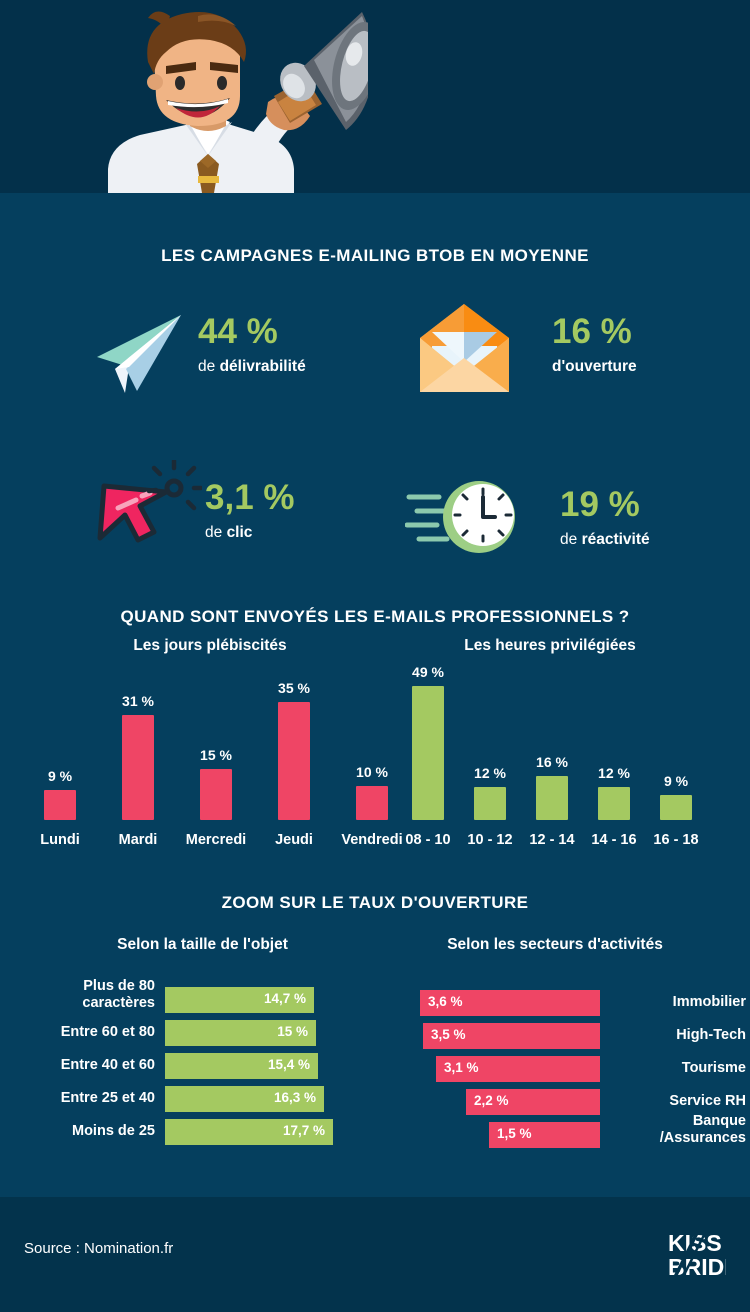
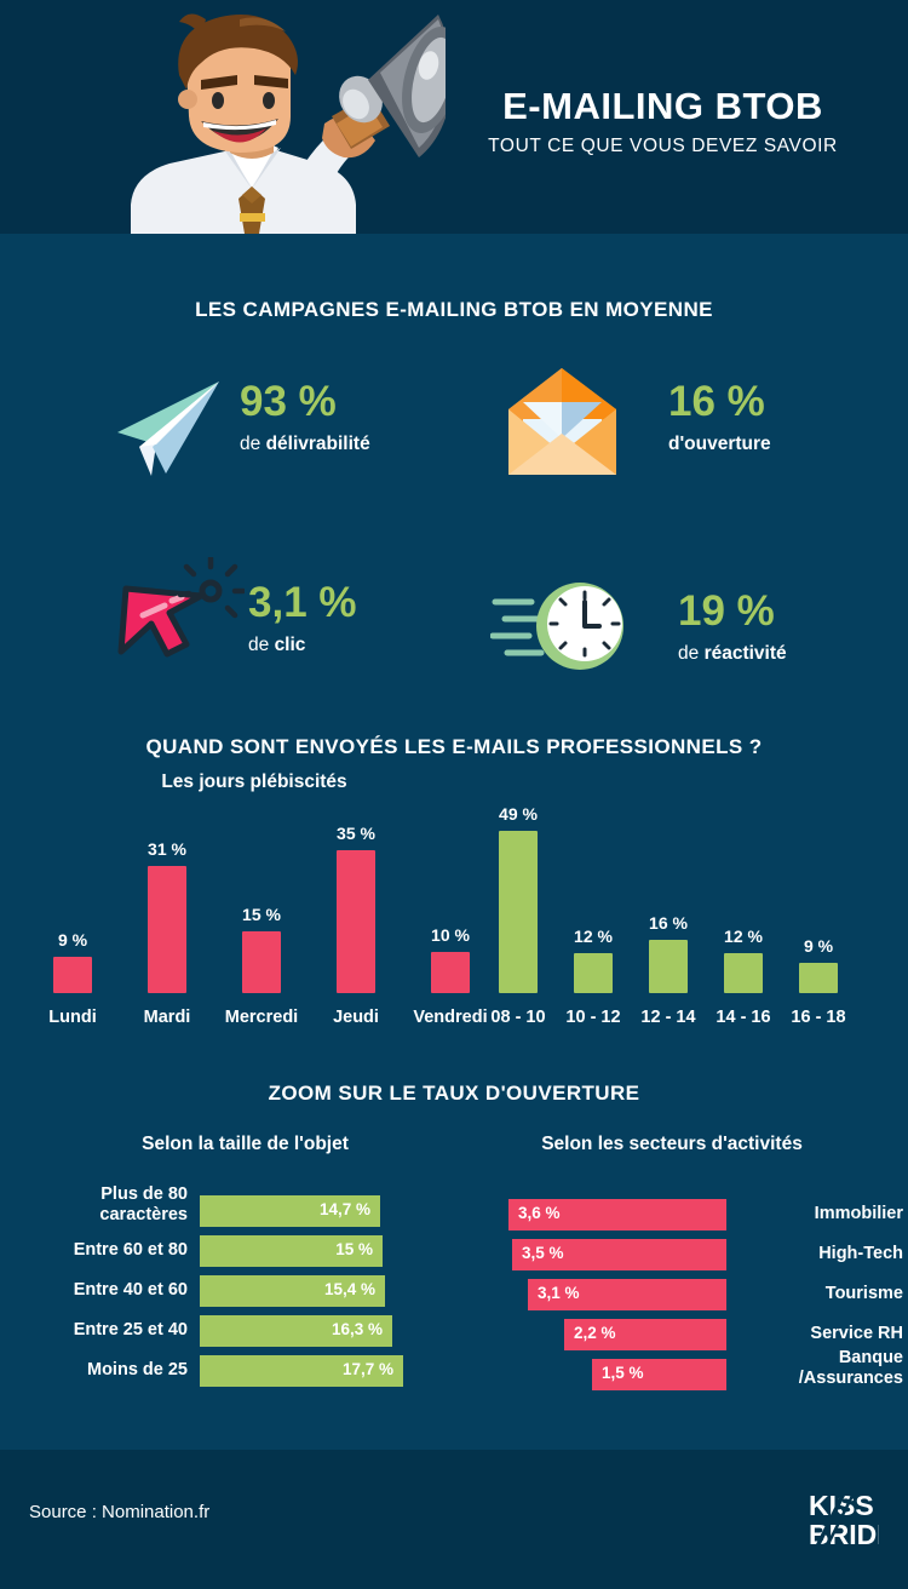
+ E-MAILING BTOB
+ TOUT CE QUE VOUS DEVEZ SAVOIR
  LES CAMPAGNES E-MAILING BTOB EN MOYENNE
- 44 %
+ 93 %
  de délivrabilité
  16 %
  d'ouverture
  3,1 %
  de clic
  19 %
  de réactivité
  QUAND SONT ENVOYÉS LES E-MAILS PROFESSIONNELS ?
  Les jours plébiscités
- Les heures privilégiées
  9 %
  Lundi
  31 %
  Mardi
  15 %
  Mercredi
  35 %
  Jeudi
  10 %
  Vendredi
  49 %
  08 - 10
  12 %
  10 - 12
  16 %
  12 - 14
  12 %
  14 - 16
  9 %
  16 - 18
  ZOOM SUR LE TAUX D'OUVERTURE
  Selon la taille de l'objet
  Selon les secteurs d'activités
  14,7 %
  Plus de 80
  caractères
  15 %
  Entre 60 et 80
  15,4 %
  Entre 40 et 60
  16,3 %
  Entre 25 et 40
  17,7 %
  Moins de 25
  3,6 %
  Immobilier
  3,5 %
  High-Tech
  3,1 %
  Tourisme
  2,2 %
  Service RH
  1,5 %
  Banque
  /Assurances
  Source : Nomination.fr
  KIS
  BRID
